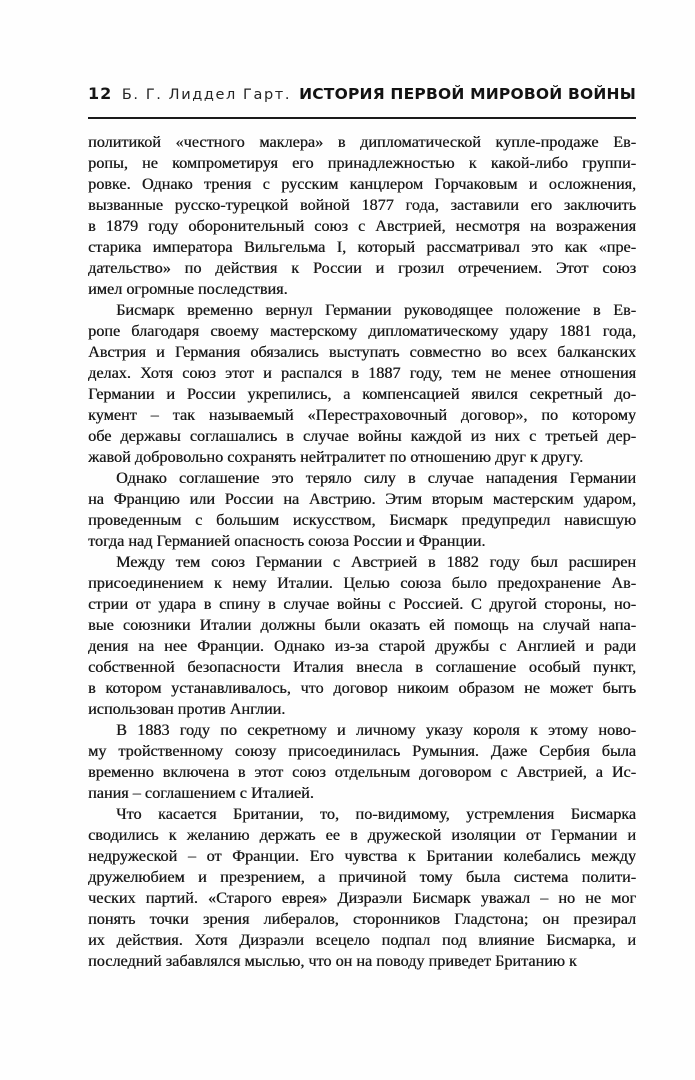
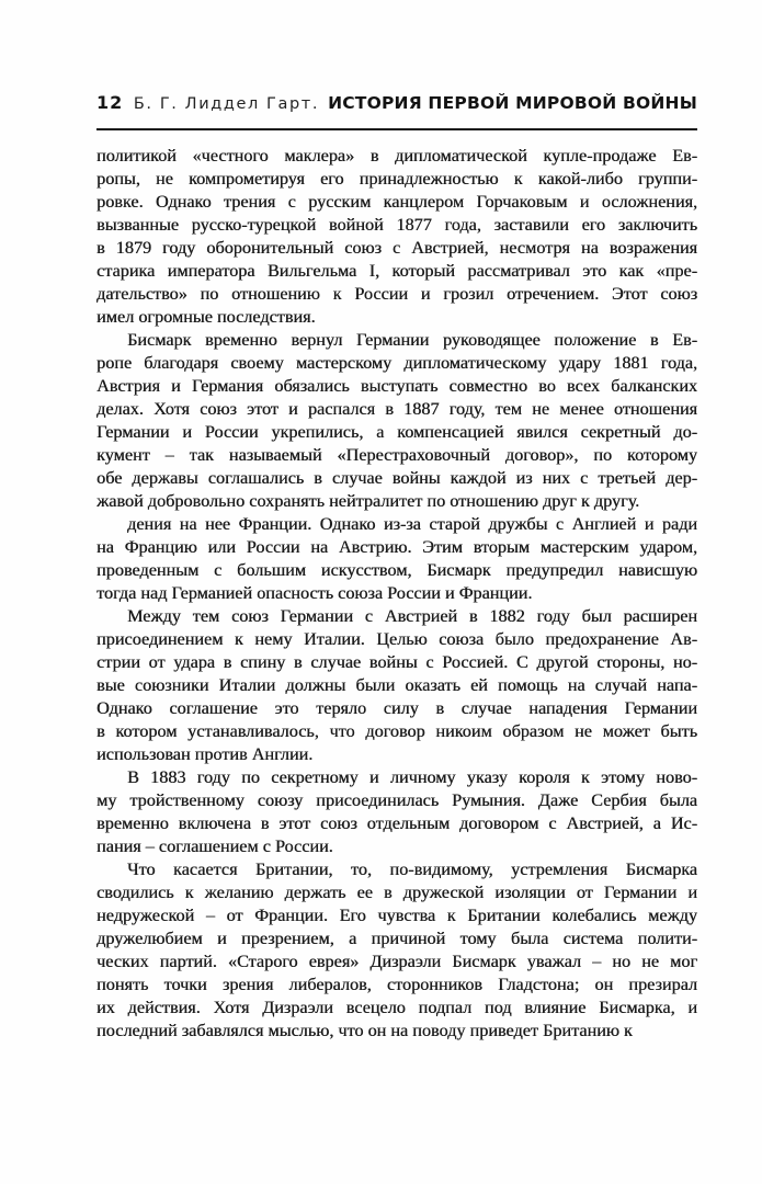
  12
  Б. Г. Лиддел Гарт. ИСТОРИЯ ПЕРВОЙ МИРОВОЙ ВОЙНЫ
  политикой «честного маклера» в дипломатической купле-продаже Ев-
  ропы, не компрометируя его принадлежностью к какой-либо группи-
  ровке. Однако трения с русским канцлером Горчаковым и осложнения,
  вызванные русско-турецкой войной 1877 года, заставили его заключить
  в 1879 году оборонительный союз с Австрией, несмотря на возражения
  старика императора Вильгельма I, который рассматривал это как «пре-
- дательство» по действия к России и грозил отречением. Этот союз
+ дательство» по отношению к России и грозил отречением. Этот союз
  имел огромные последствия.
  Бисмарк временно вернул Германии руководящее положение в Ев-
  ропе благодаря своему мастерскому дипломатическому удару 1881 года,
  Австрия и Германия обязались выступать совместно во всех балканских
  делах. Хотя союз этот и распался в 1887 году, тем не менее отношения
  Германии и России укрепились, а компенсацией явился секретный до-
  кумент – так называемый «Перестраховочный договор», по которому
  обе державы соглашались в случае войны каждой из них с третьей дер-
  жавой добровольно сохранять нейтралитет по отношению друг к другу.
- Однако соглашение это теряло силу в случае нападения Германии
+ дения на нее Франции. Однако из-за старой дружбы с Англией и ради
  на Францию или России на Австрию. Этим вторым мастерским ударом,
  проведенным с большим искусством, Бисмарк предупредил нависшую
  тогда над Германией опасность союза России и Франции.
  Между тем союз Германии с Австрией в 1882 году был расширен
  присоединением к нему Италии. Целью союза было предохранение Ав-
  стрии от удара в спину в случае войны с Россией. С другой стороны, но-
  вые союзники Италии должны были оказать ей помощь на случай напа-
- дения на нее Франции. Однако из-за старой дружбы с Англией и ради
+ Однако соглашение это теряло силу в случае нападения Германии
- собственной безопасности Италия внесла в соглашение особый пункт,
  в котором устанавливалось, что договор никоим образом не может быть
  использован против Англии.
  В 1883 году по секретному и личному указу короля к этому ново-
  му тройственному союзу присоединилась Румыния. Даже Сербия была
  временно включена в этот союз отдельным договором с Австрией, а Ис-
- пания – соглашением с Италией.
+ пания – соглашением с России.
  Что касается Британии, то, по-видимому, устремления Бисмарка
  сводились к желанию держать ее в дружеской изоляции от Германии и
  недружеской – от Франции. Его чувства к Британии колебались между
  дружелюбием и презрением, а причиной тому была система полити-
  ческих партий. «Старого еврея» Дизраэли Бисмарк уважал – но не мог
  понять точки зрения либералов, сторонников Гладстона; он презирал
  их действия. Хотя Дизраэли всецело подпал под влияние Бисмарка, и
  последний забавлялся мыслью, что он на поводу приведет Британию к
